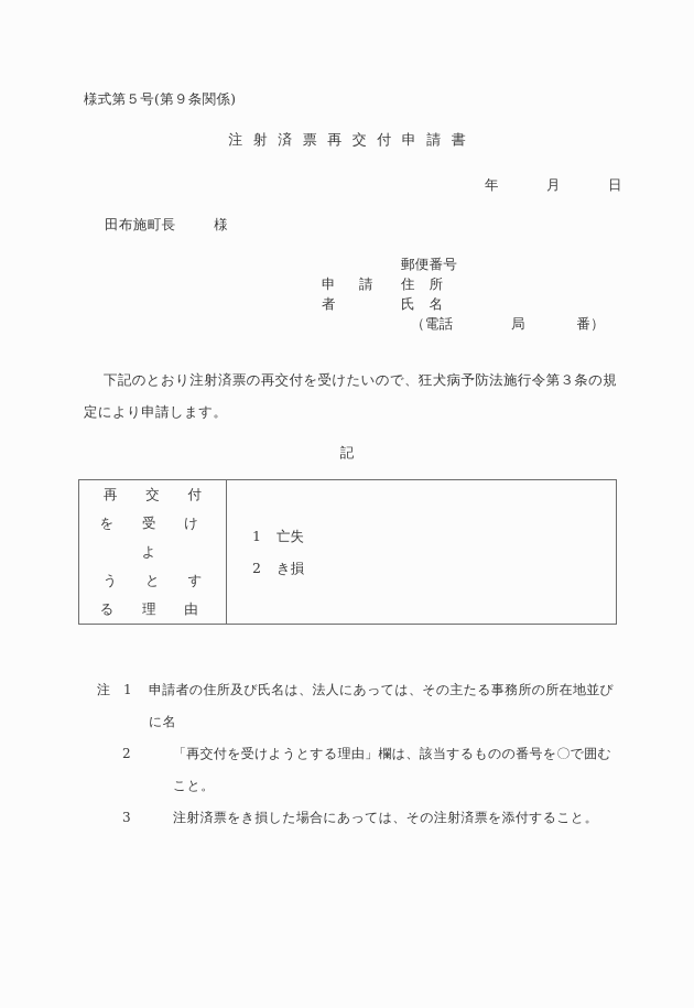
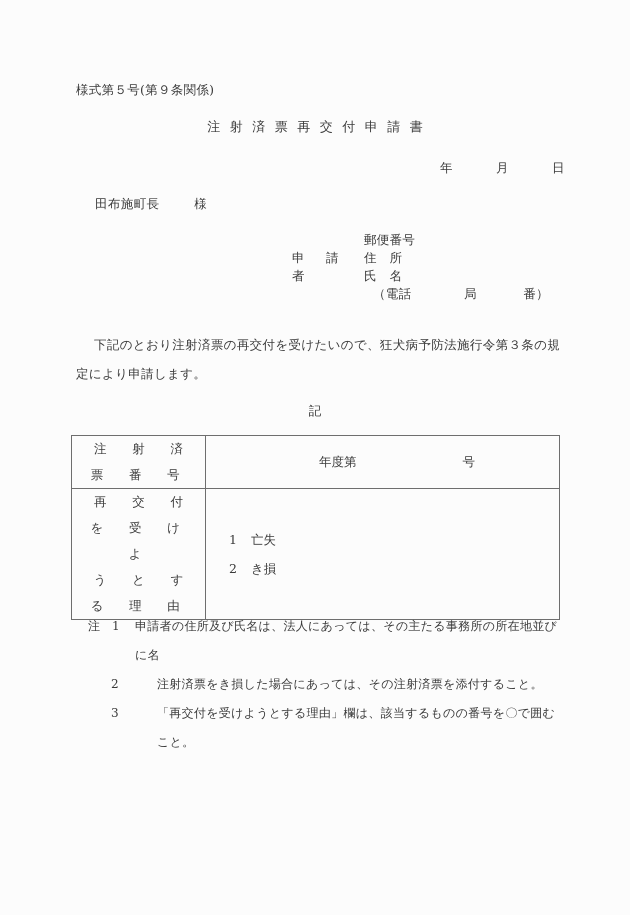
  様式第５号(第９条関係)
  注射済票再交付申請書
  年 月 日
  田布施町長 様
  郵便番号
  申 請 者
  住 所
  氏 名
  （電話 局 番）
  下記のとおり注射済票の再交付を受けたいので、狂犬病予防法施行令第３条の規定により申請します。
  記
+ 注 射 済 票 番 号	年度第 号
  再 交 付 を 受 け よ う と す る 理 由	1 亡失 2 き損
  注
  1
  申請者の住所及び氏名は、法人にあっては、その主たる事務所の所在地並びに名
  2
- 「再交付を受けようとする理由」欄は、該当するものの番号を〇で囲むこと。
+ 注射済票をき損した場合にあっては、その注射済票を添付すること。
  3
- 注射済票をき損した場合にあっては、その注射済票を添付すること。
+ 「再交付を受けようとする理由」欄は、該当するものの番号を〇で囲むこと。
